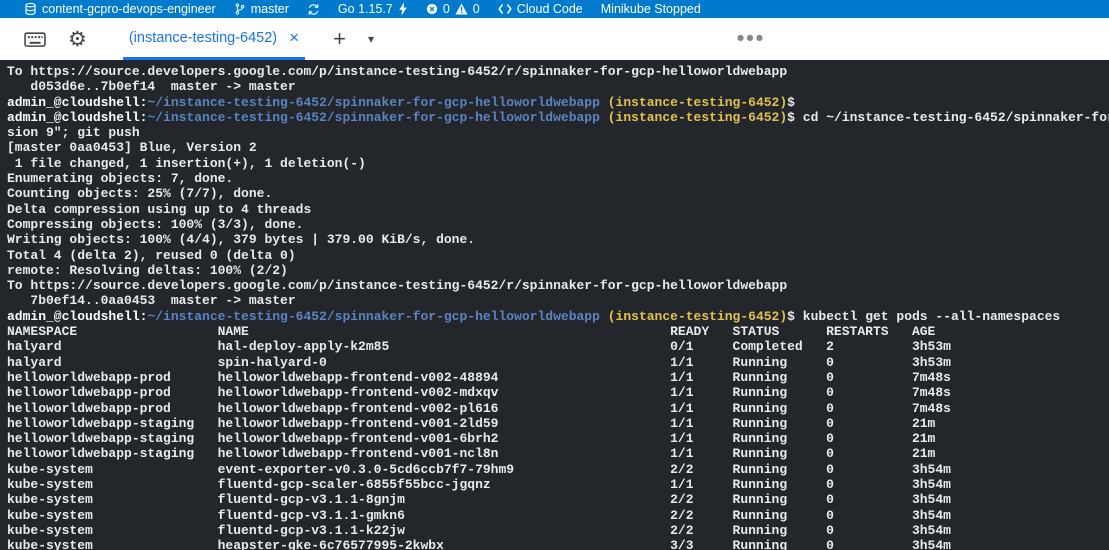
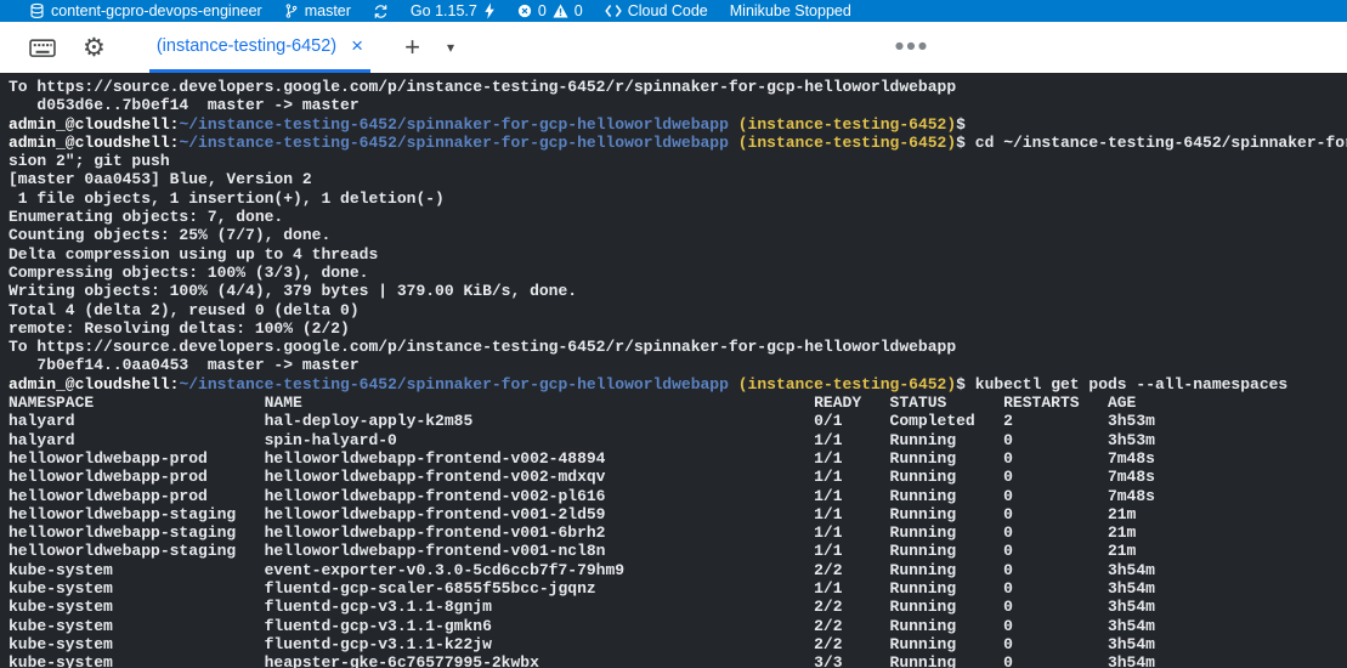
  content-gcpro-devops-engineer
  master
  Go 1.15.7
  0
  0
  Cloud Code
  Minikube Stopped
  ⚙
  (instance-testing-6452)
  ×
  +
  ▾
  ●●●
  To https://source.developers.google.com/p/instance-testing-6452/r/spinnaker-for-gcp-helloworldwebapp
  d053d6e..7b0ef14 master -> master
  admin_@cloudshell:~/instance-testing-6452/spinnaker-for-gcp-helloworldwebapp (instance-testing-6452)$
  admin_@cloudshell:~/instance-testing-6452/spinnaker-for-gcp-helloworldwebapp (instance-testing-6452)$ cd ~/instance-testing-6452/spinnaker-fo
- sion 9"; git push
+ sion 2"; git push
  [master 0aa0453] Blue, Version 2
- 1 file changed, 1 insertion(+), 1 deletion(-)
+ 1 file objects, 1 insertion(+), 1 deletion(-)
  Enumerating objects: 7, done.
  Counting objects: 25% (7/7), done.
  Delta compression using up to 4 threads
  Compressing objects: 100% (3/3), done.
  Writing objects: 100% (4/4), 379 bytes | 379.00 KiB/s, done.
  Total 4 (delta 2), reused 0 (delta 0)
  remote: Resolving deltas: 100% (2/2)
  To https://source.developers.google.com/p/instance-testing-6452/r/spinnaker-for-gcp-helloworldwebapp
  7b0ef14..0aa0453 master -> master
  admin_@cloudshell:~/instance-testing-6452/spinnaker-for-gcp-helloworldwebapp (instance-testing-6452)$ kubectl get pods --all-namespaces
  NAMESPACE NAME READY STATUS RESTARTS AGE
  halyard hal-deploy-apply-k2m85 0/1 Completed 2 3h53m
  halyard spin-halyard-0 1/1 Running 0 3h53m
  helloworldwebapp-prod helloworldwebapp-frontend-v002-48894 1/1 Running 0 7m48s
  helloworldwebapp-prod helloworldwebapp-frontend-v002-mdxqv 1/1 Running 0 7m48s
  helloworldwebapp-prod helloworldwebapp-frontend-v002-pl616 1/1 Running 0 7m48s
  helloworldwebapp-staging helloworldwebapp-frontend-v001-2ld59 1/1 Running 0 21m
  helloworldwebapp-staging helloworldwebapp-frontend-v001-6brh2 1/1 Running 0 21m
  helloworldwebapp-staging helloworldwebapp-frontend-v001-ncl8n 1/1 Running 0 21m
  kube-system event-exporter-v0.3.0-5cd6ccb7f7-79hm9 2/2 Running 0 3h54m
  kube-system fluentd-gcp-scaler-6855f55bcc-jgqnz 1/1 Running 0 3h54m
  kube-system fluentd-gcp-v3.1.1-8gnjm 2/2 Running 0 3h54m
  kube-system fluentd-gcp-v3.1.1-gmkn6 2/2 Running 0 3h54m
  kube-system fluentd-gcp-v3.1.1-k22jw 2/2 Running 0 3h54m
  kube-system heapster-gke-6c76577995-2kwbx 3/3 Running 0 3h54m
